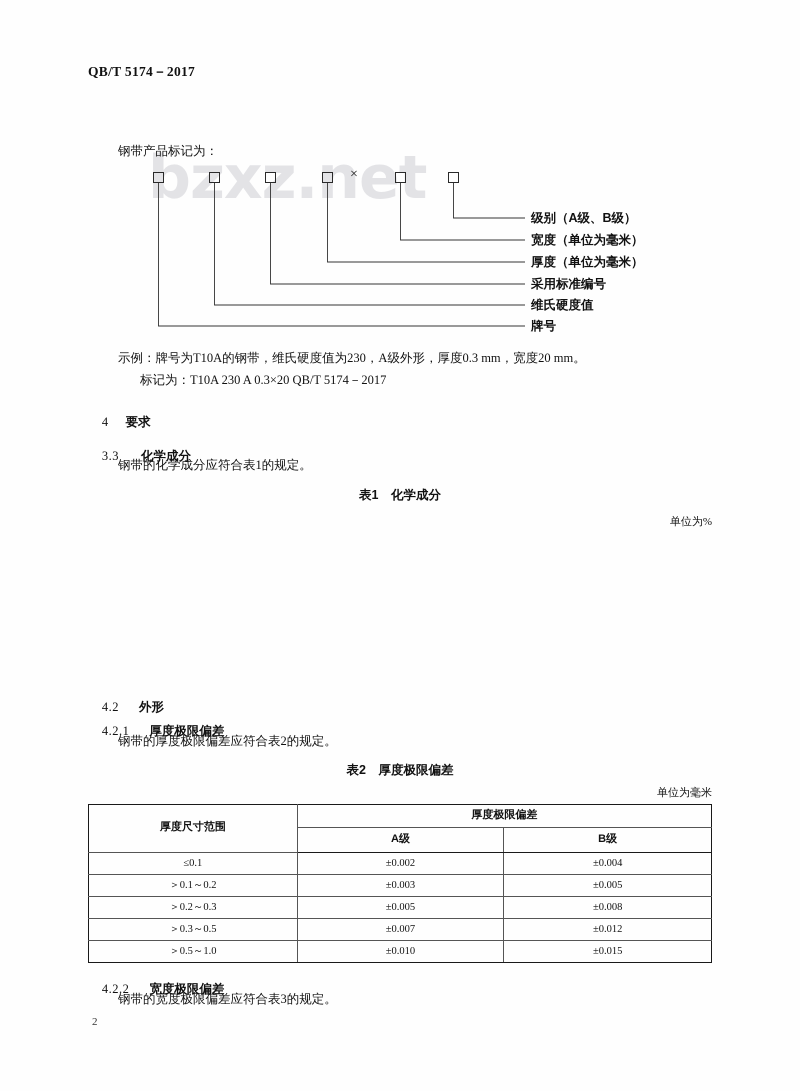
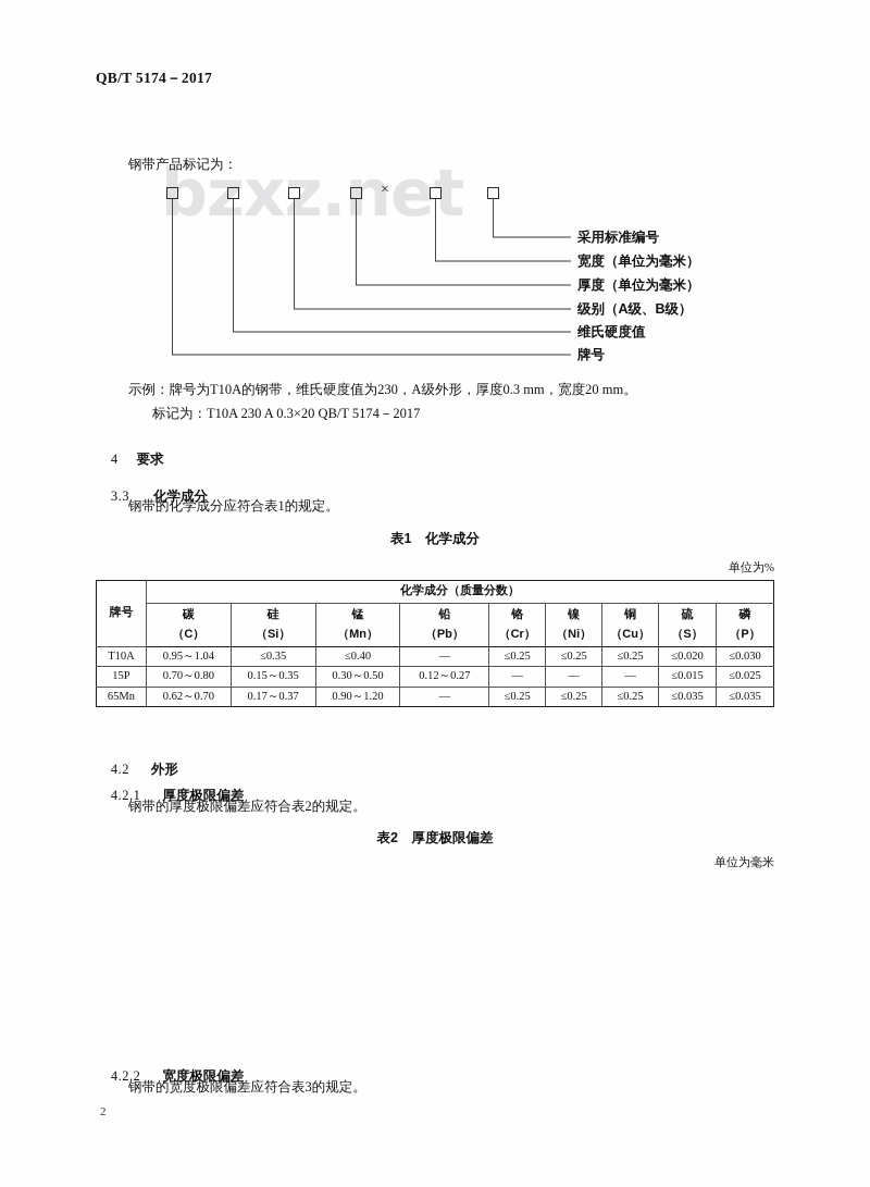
  QB/T 5174－2017
  bzxz.net
  钢带产品标记为：
  ×
- 级别（A级、B级）
+ 采用标准编号
  宽度（单位为毫米）
  厚度（单位为毫米）
- 采用标准编号
+ 级别（A级、B级）
  维氏硬度值
  牌号
  示例：牌号为T10A的钢带，维氏硬度值为230，A级外形，厚度0.3 mm，宽度20 mm。
  标记为：T10A 230 A 0.3×20 QB/T 5174－2017
  4 要求
  3.3 化学成分
  钢带的化学成分应符合表1的规定。
  表1 化学成分
  单位为%
+ 牌号	化学成分（质量分数）
+ 碳	硅	锰	铅	铬	镍	铜	硫	磷
+ （C）	（Si）	（Mn）	（Pb）	（Cr）	（Ni）	（Cu）	（S）	（P）
+ T10A	0.95～1.04	≤0.35	≤0.40	—	≤0.25	≤0.25	≤0.25	≤0.020	≤0.030
+ 15P	0.70～0.80	0.15～0.35	0.30～0.50	0.12～0.27	—	—	—	≤0.015	≤0.025
+ 65Mn	0.62～0.70	0.17～0.37	0.90～1.20	—	≤0.25	≤0.25	≤0.25	≤0.035	≤0.035
  4.2 外形
  4.2.1 厚度极限偏差
  钢带的厚度极限偏差应符合表2的规定。
  表2 厚度极限偏差
  单位为毫米
- 厚度尺寸范围	厚度极限偏差
- A级	B级
- ≤0.1	±0.002	±0.004
- ＞0.1～0.2	±0.003	±0.005
- ＞0.2～0.3	±0.005	±0.008
- ＞0.3～0.5	±0.007	±0.012
- ＞0.5～1.0	±0.010	±0.015
  4.2.2 宽度极限偏差
  钢带的宽度极限偏差应符合表3的规定。
  2
